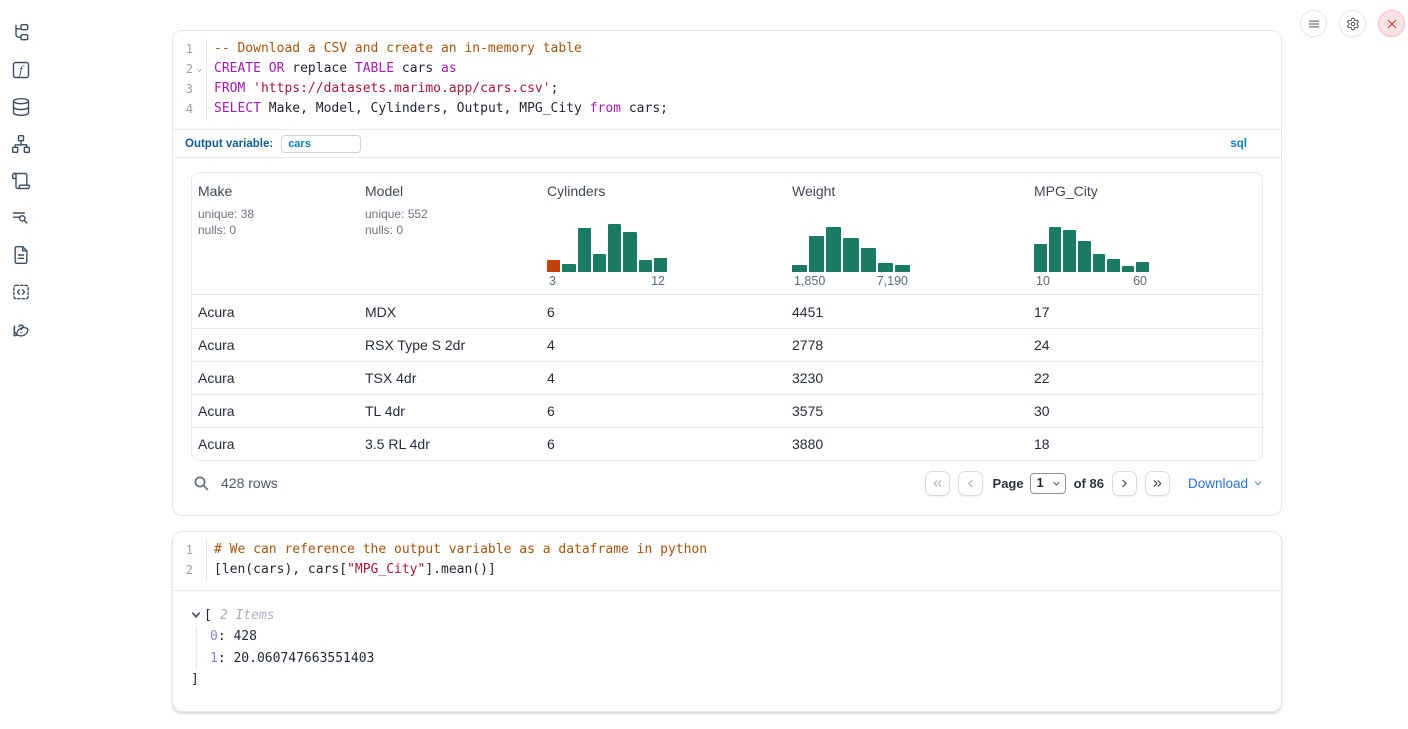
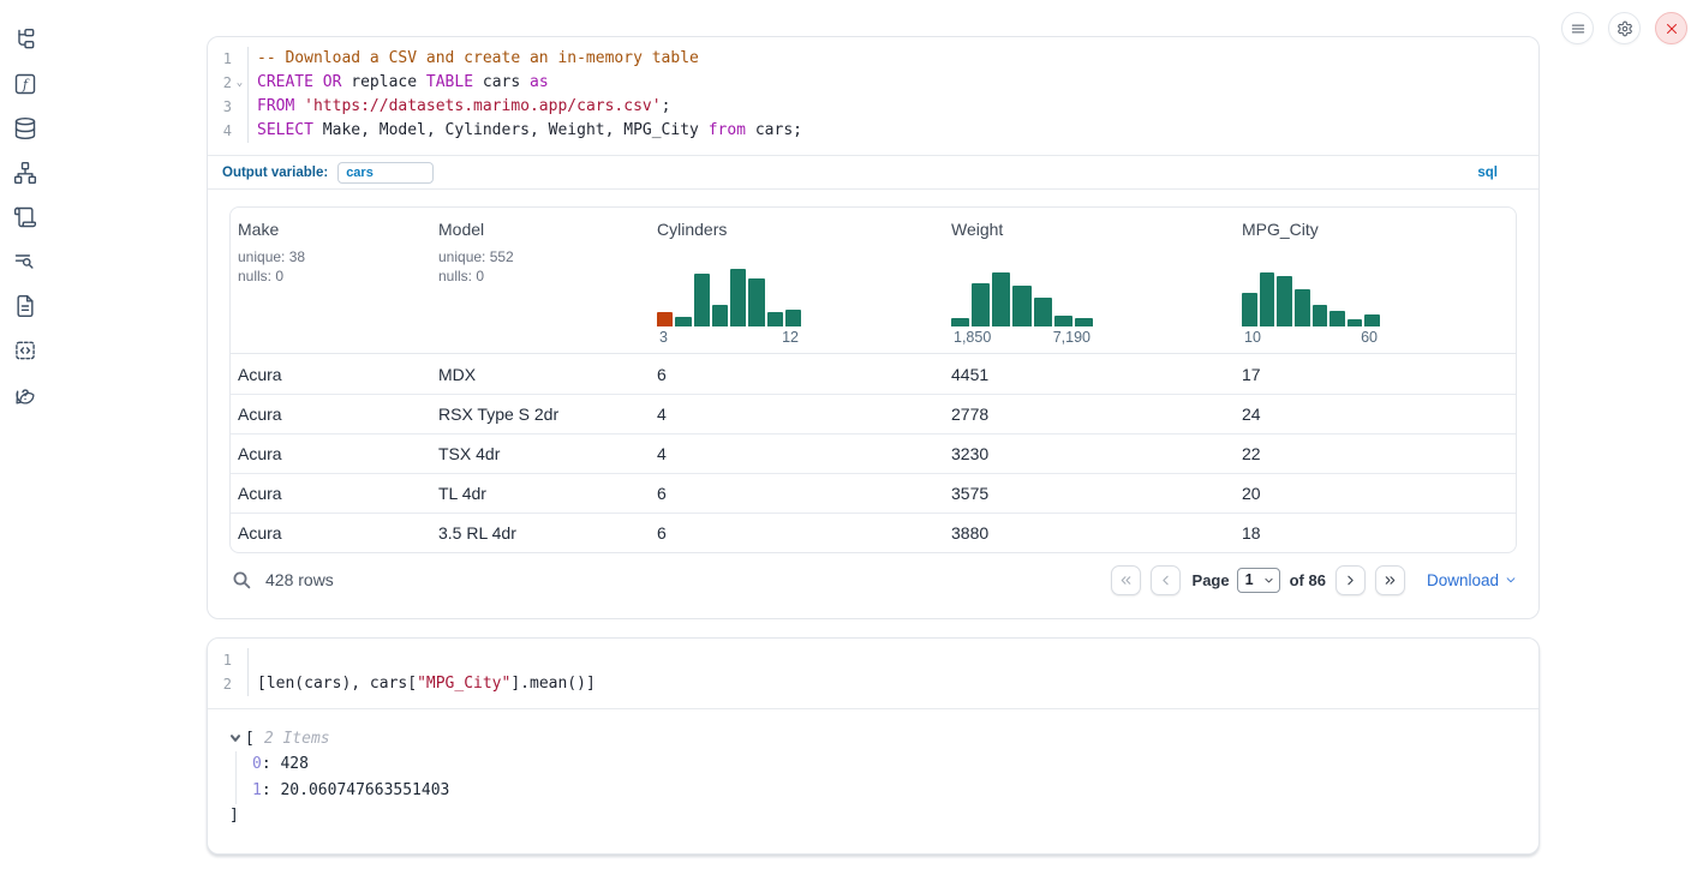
  f
  1
  -- Download a CSV and create an in-memory table
  2
  ⌄
  CREATE OR replace TABLE cars as
  3
  FROM 'https://datasets.marimo.app/cars.csv';
  4
- SELECT Make, Model, Cylinders, Output, MPG_City from cars;
+ SELECT Make, Model, Cylinders, Weight, MPG_City from cars;
  Output variable:
  cars
  sql
  Make
  unique: 38
  nulls: 0
  Model
  unique: 552
  nulls: 0
  Cylinders
  3
  12
  Weight
  1,850
  7,190
  MPG_City
  10
  60
  Acura
  MDX
  6
  4451
  17
  Acura
  RSX Type S 2dr
  4
  2778
  24
  Acura
  TSX 4dr
  4
  3230
  22
  Acura
  TL 4dr
  6
  3575
- 30
+ 20
  Acura
  3.5 RL 4dr
  6
  3880
  18
  428 rows
  Page
  1
  of 86
  Download
  1
- # We can reference the output variable as a dataframe in python
  2
  [len(cars), cars["MPG_City"].mean()]
  [
  2 Items
  0: 428
  1: 20.060747663551403
  ]
